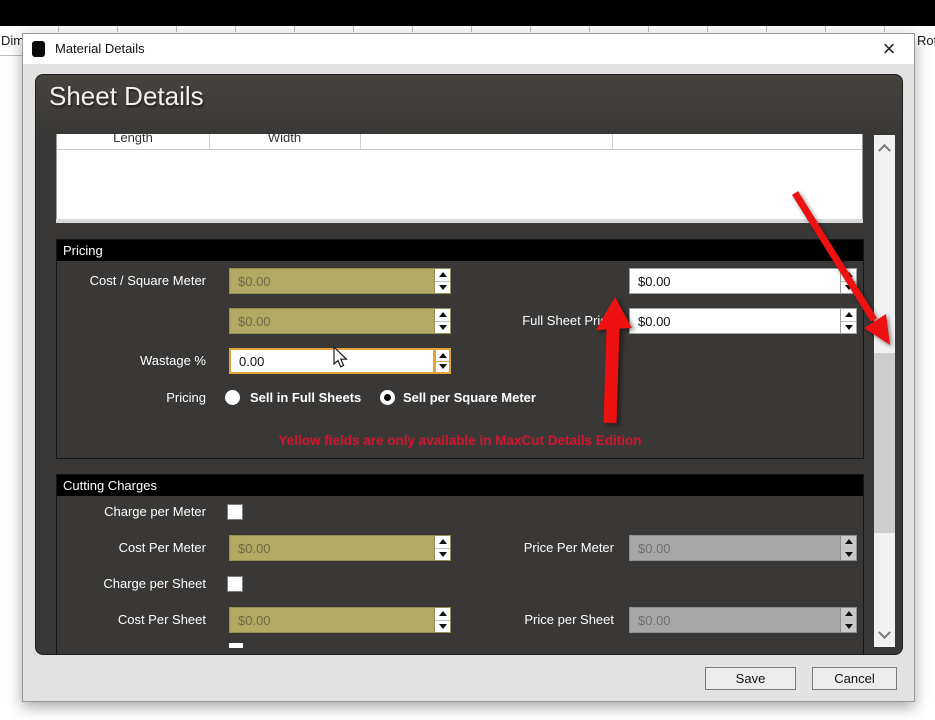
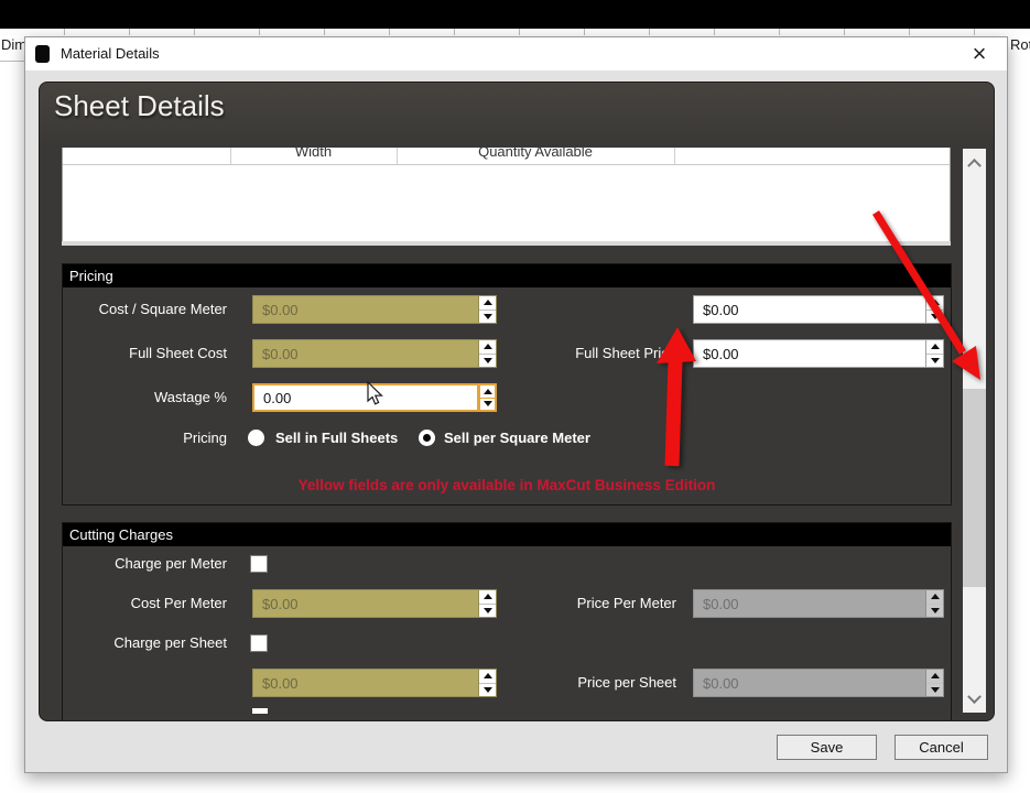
  Dim
  Material Details
  ×
  Sheet Details
- Length
  Width
+ Quantity Available
  Pricing
  Cost / Square Meter
  $0.00
  $0.00
+ Full Sheet Cost
  $0.00
  Full Sheet Pri
  $0.00
  Wastage %
  0.00
  Pricing
  Sell in Full Sheets
  Sell per Square Meter
- Yellow fields are only available in MaxCut Details Edition
+ Yellow fields are only available in MaxCut Business Edition
  Cutting Charges
  Charge per Meter
  Cost Per Meter
  $0.00
  Price Per Meter
  $0.00
  Charge per Sheet
- Cost Per Sheet
  $0.00
  Price per Sheet
  $0.00
  Save
  Cancel
